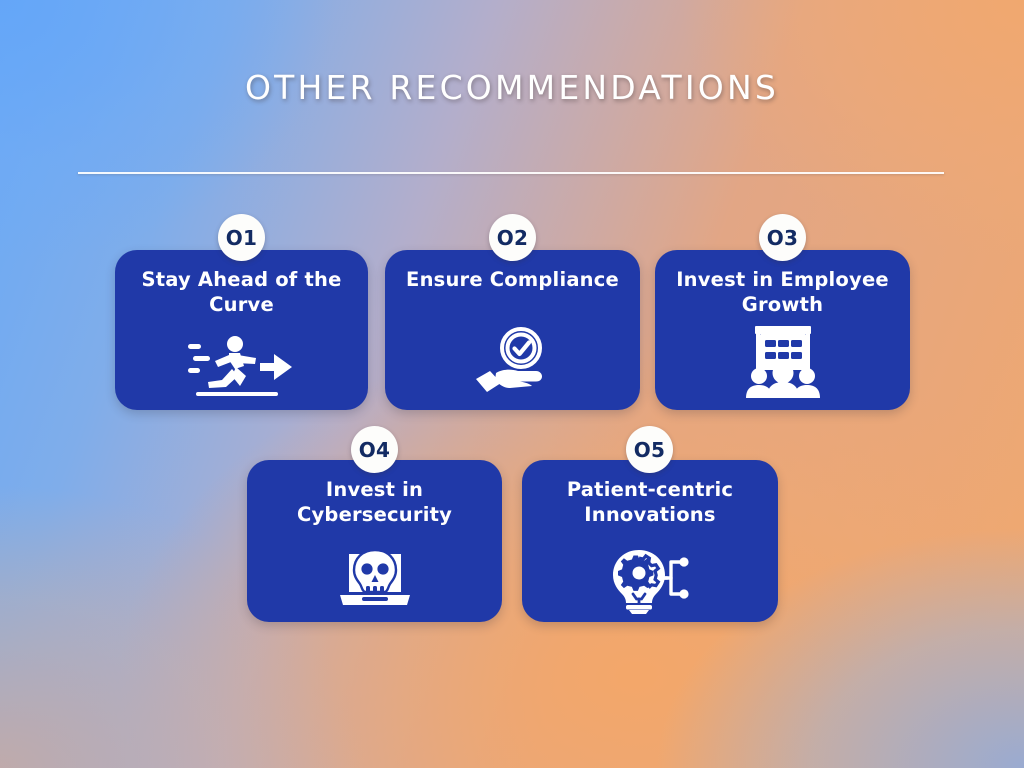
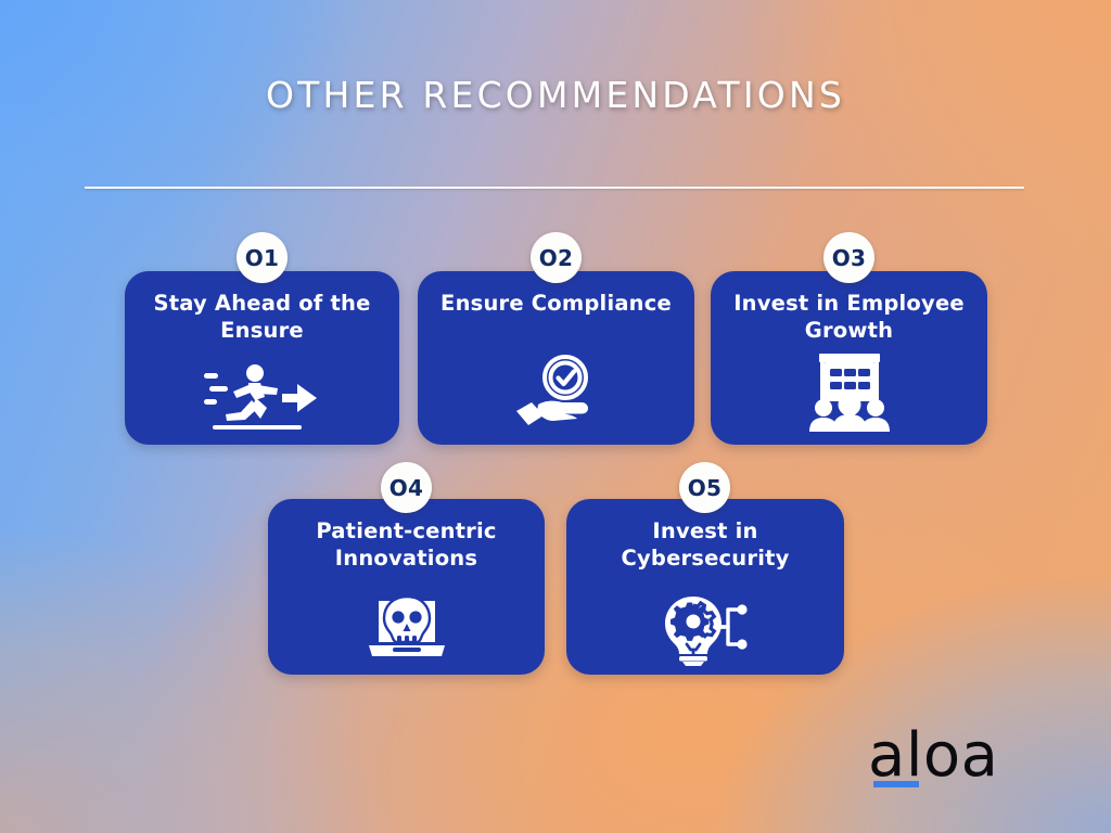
  OTHER RECOMMENDATIONS
  O1
- Stay Ahead of the Curve
+ Stay Ahead of the Ensure
  O2
  Ensure Compliance
  O3
  Invest in Employee Growth
  O4
- Invest in Cybersecurity
+ Patient-centric Innovations
  O5
- Patient-centric Innovations
+ Invest in Cybersecurity
+ aloa
